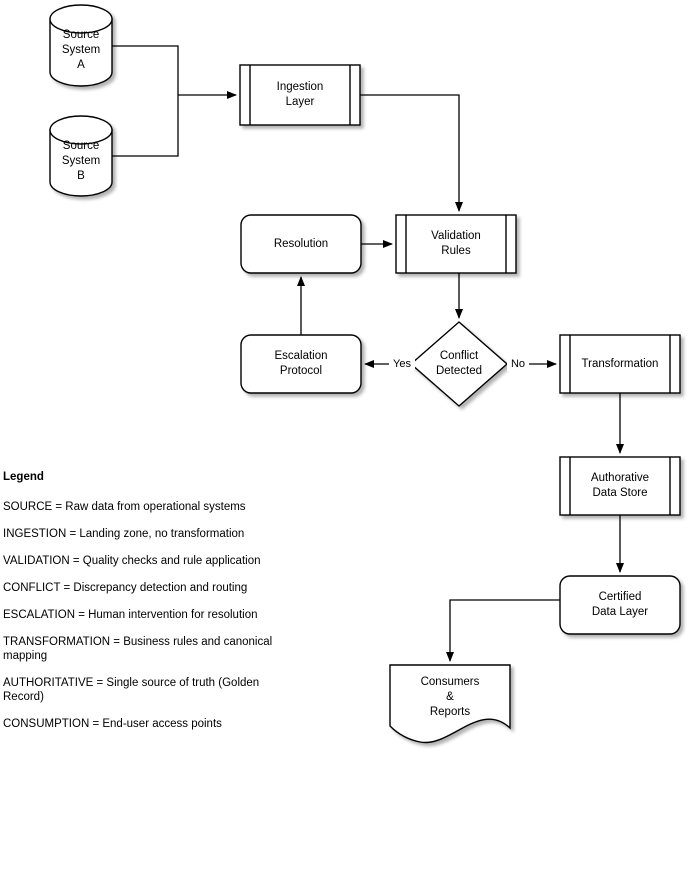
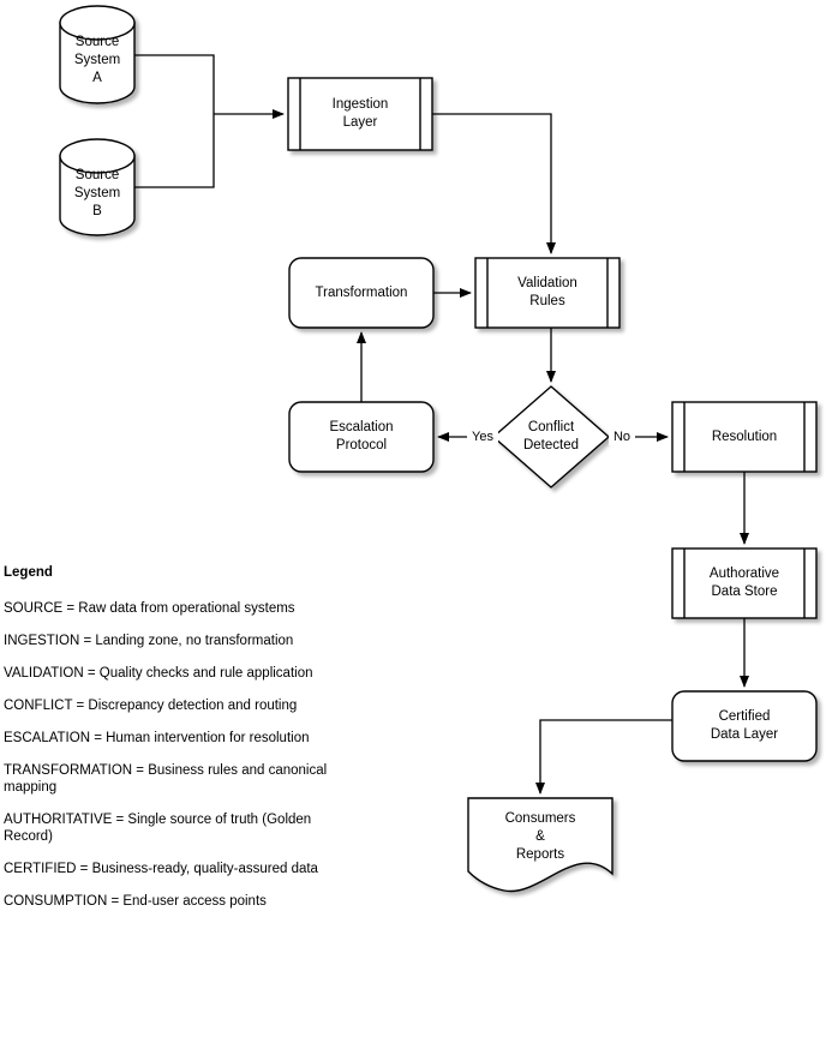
  Source
  System
  A
  Source
  System
  B
  Ingestion
  Layer
- Resolution
+ Transformation
  Validation
  Rules
  Escalation
  Protocol
  Conflict
  Detected
- Transformation
+ Resolution
  Authorative
  Data Store
  Certified
  Data Layer
  Consumers
  &
  Reports
  Yes
  No
  Legend
  SOURCE = Raw data from operational systems
  INGESTION = Landing zone, no transformation
  VALIDATION = Quality checks and rule application
  CONFLICT = Discrepancy detection and routing
  ESCALATION = Human intervention for resolution
  TRANSFORMATION = Business rules and canonical mapping
  AUTHORITATIVE = Single source of truth (Golden Record)
+ CERTIFIED = Business-ready, quality-assured data
  CONSUMPTION = End-user access points
